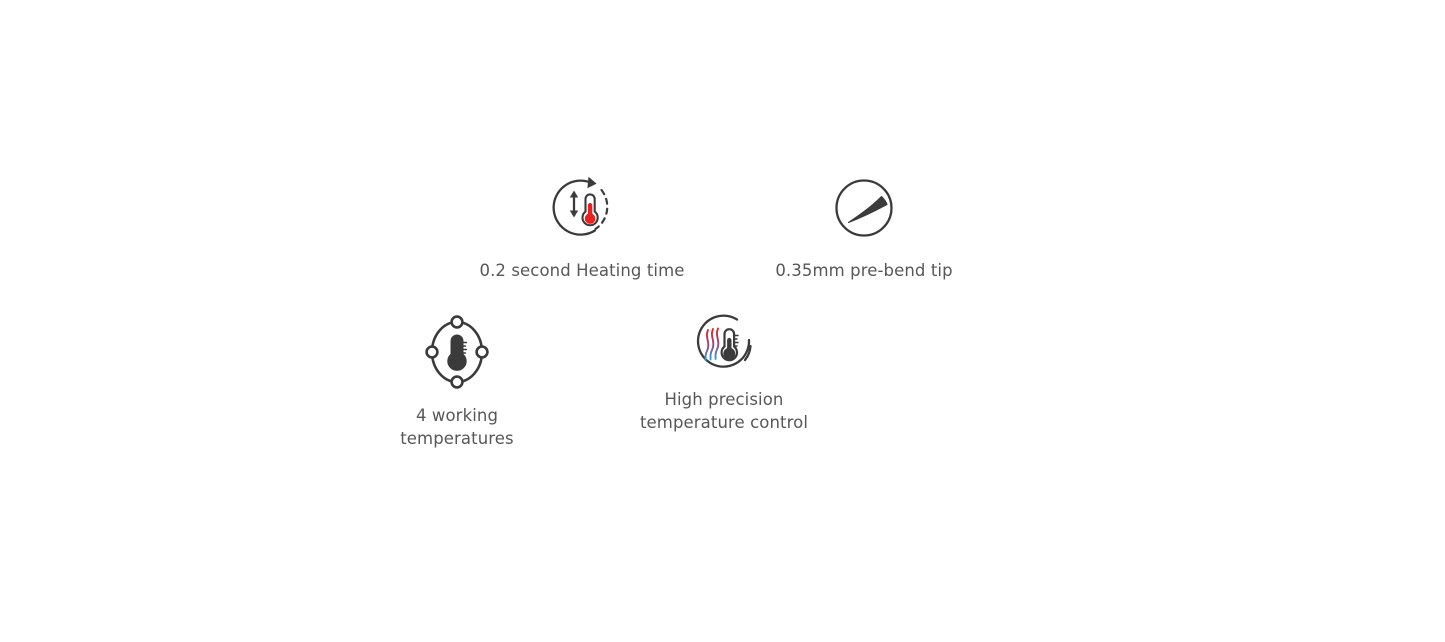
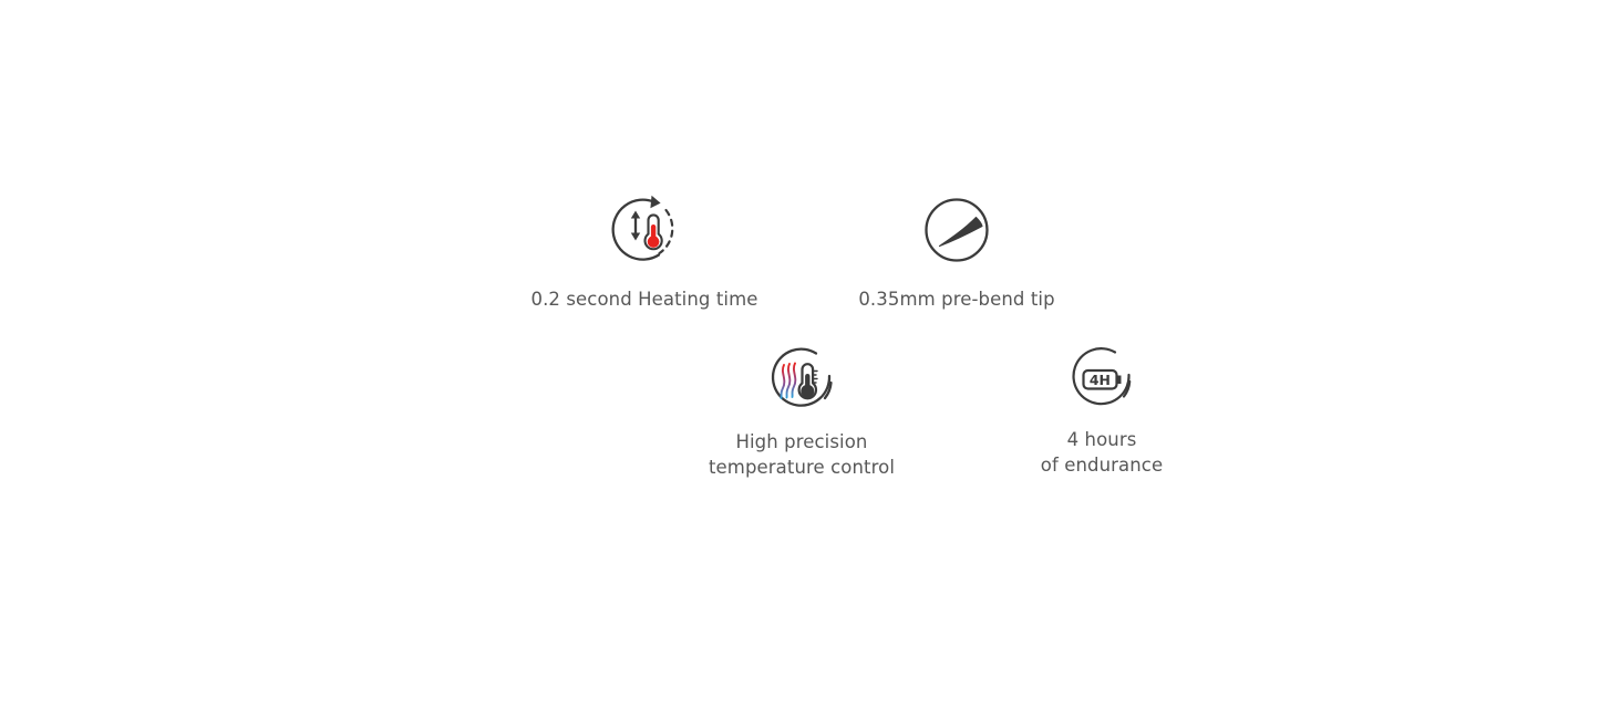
  0.2 second Heating time
  0.35mm pre-bend tip
- 4 working
- temperatures
  High precision
  temperature control
+ 4H
+ 4 hours
+ of endurance
